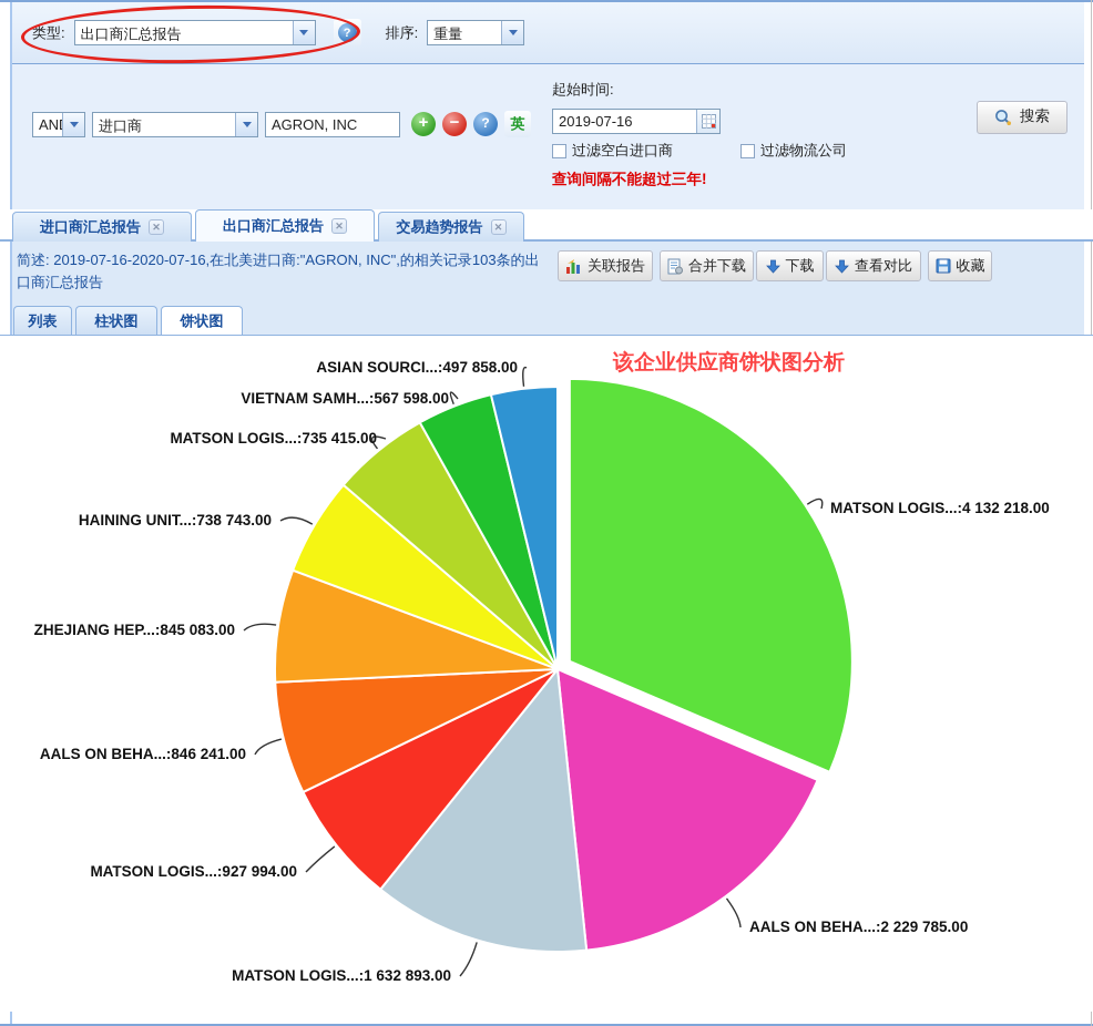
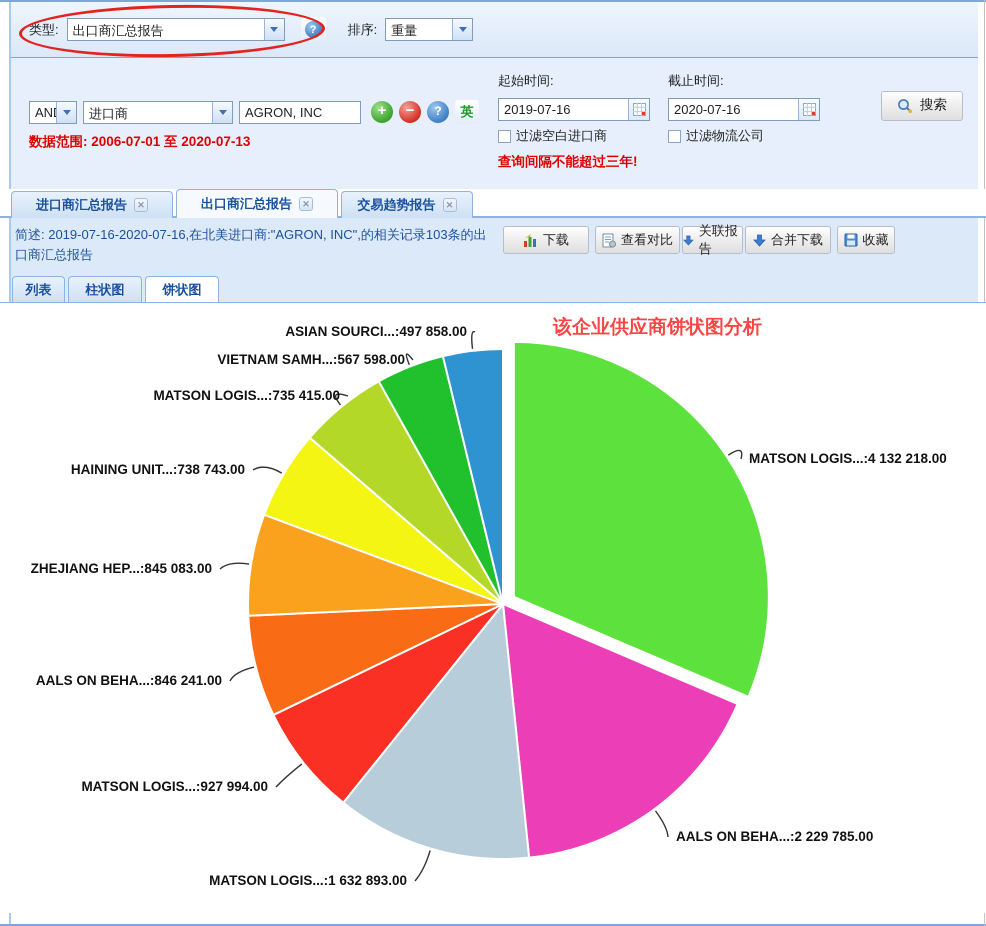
  类型:
  出口商汇总报告
  ?
  排序:
  重量
  进口商
  AGRON, INC
  +
  −
  ?
  英
+ 数据范围: 2006-07-01 至 2020-07-13
  起始时间:
  2019-07-16
+ 截止时间:
+ 2020-07-16
  过滤空白进口商
  过滤物流公司
  查询间隔不能超过三年!
  搜索
  进口商汇总报告
  ✕
  出口商汇总报告
  ✕
  交易趋势报告
  ✕
  简述: 2019-07-16-2020-07-16,在北美进口商:"AGRON, INC",的相关记录103条的出口商汇总报告
- 关联报告
+ 下载
- 合并下载
+ 查看对比
- 下载
+ 关联报告
- 查看对比
+ 合并下载
  收藏
  列表
  柱状图
  饼状图
  MATSON LOGIS...:4 132 218.00
  AALS ON BEHA...:2 229 785.00
  MATSON LOGIS...:1 632 893.00
  MATSON LOGIS...:927 994.00
  AALS ON BEHA...:846 241.00
  ZHEJIANG HEP...:845 083.00
  HAINING UNIT...:738 743.00
  MATSON LOGIS...:735 415.00
  VIETNAM SAMH...:567 598.00
  ASIAN SOURCI...:497 858.00
  该企业供应商饼状图分析
